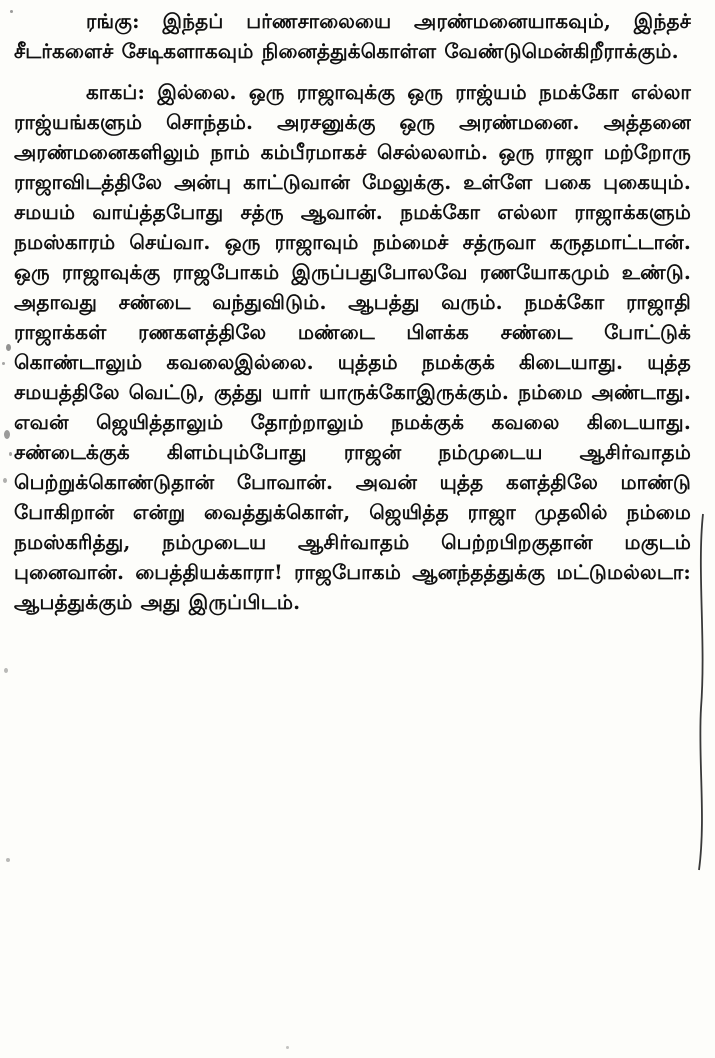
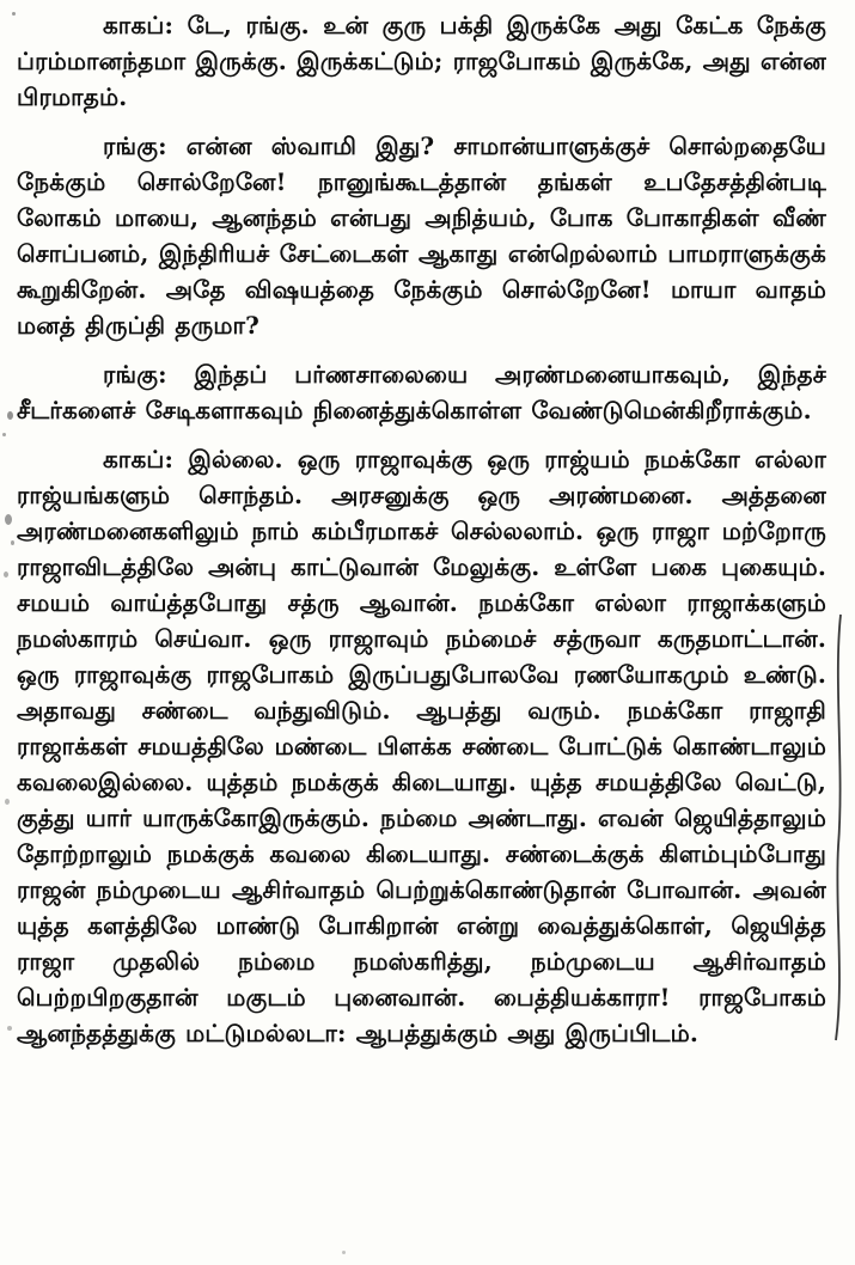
+ காகப்: டே, ரங்கு. உன் குரு பக்தி இருக்கே அது கேட்க நேக்கு ப்ரம்மானந்தமா இருக்கு. இருக்கட்டும்; ராஜபோகம் இருக்கே, அது என்ன பிரமாதம்.
+ ரங்கு: என்ன ஸ்வாமி இது? சாமான்யாளுக்குச் சொல்றதையே நேக்கும் சொல்றேனே! நானுங்கூடத்தான் தங்கள் உபதேசத்தின்படி லோகம் மாயை, ஆனந்தம் என்பது அநித்யம், போக போகாதிகள் வீண் சொப்பனம், இந்திரியச் சேட்டைகள் ஆகாது என்றெல்லாம் பாமராளுக்குக் கூறுகிறேன். அதே விஷயத்தை நேக்கும் சொல்றேனே! மாயா வாதம் மனத் திருப்தி தருமா?
  ரங்கு: இந்தப் பர்ணசாலையை அரண்மனையாகவும், இந்தச் சீடர்களைச் சேடிகளாகவும் நினைத்துக்கொள்ள வேண்டுமென்கிறீராக்கும்.
- காகப்: இல்லை. ஒரு ராஜாவுக்கு ஒரு ராஜ்யம் நமக்கோ எல்லா ராஜ்யங்களும் சொந்தம். அரசனுக்கு ஒரு அரண்மனை. அத்தனை அரண்மனைகளிலும் நாம் கம்பீரமாகச் செல்லலாம். ஒரு ராஜா மற்றோரு ராஜாவிடத்திலே அன்பு காட்டுவான் மேலுக்கு. உள்ளே பகை புகையும். சமயம் வாய்த்தபோது சத்ரு ஆவான். நமக்கோ எல்லா ராஜாக்களும் நமஸ்காரம் செய்வா. ஒரு ராஜாவும் நம்மைச் சத்ருவா கருதமாட்டான். ஒரு ராஜாவுக்கு ராஜபோகம் இருப்பதுபோலவே ரணயோகமும் உண்டு. அதாவது சண்டை வந்துவிடும். ஆபத்து வரும். நமக்கோ ராஜாதி ராஜாக்கள் ரணகளத்திலே மண்டை பிளக்க சண்டை போட்டுக் கொண்டாலும் கவலைஇல்லை. யுத்தம் நமக்குக் கிடையாது. யுத்த சமயத்திலே வெட்டு, குத்து யார் யாருக்கோஇருக்கும். நம்மை அண்டாது. எவன் ஜெயித்தாலும் தோற்றாலும் நமக்குக் கவலை கிடையாது. சண்டைக்குக் கிளம்பும்போது ராஜன் நம்முடைய ஆசிர்வாதம் பெற்றுக்கொண்டுதான் போவான். அவன் யுத்த களத்திலே மாண்டு போகிறான் என்று வைத்துக்கொள், ஜெயித்த ராஜா முதலில் நம்மை நமஸ்கரித்து, நம்முடைய ஆசிர்வாதம் பெற்றபிறகுதான் மகுடம் புனைவான். பைத்தியக்காரா! ராஜபோகம் ஆனந்தத்துக்கு மட்டுமல்லடா: ஆபத்துக்கும் அது இருப்பிடம்.
+ காகப்: இல்லை. ஒரு ராஜாவுக்கு ஒரு ராஜ்யம் நமக்கோ எல்லா ராஜ்யங்களும் சொந்தம். அரசனுக்கு ஒரு அரண்மனை. அத்தனை அரண்மனைகளிலும் நாம் கம்பீரமாகச் செல்லலாம். ஒரு ராஜா மற்றோரு ராஜாவிடத்திலே அன்பு காட்டுவான் மேலுக்கு. உள்ளே பகை புகையும். சமயம் வாய்த்தபோது சத்ரு ஆவான். நமக்கோ எல்லா ராஜாக்களும் நமஸ்காரம் செய்வா. ஒரு ராஜாவும் நம்மைச் சத்ருவா கருதமாட்டான். ஒரு ராஜாவுக்கு ராஜபோகம் இருப்பதுபோலவே ரணயோகமும் உண்டு. அதாவது சண்டை வந்துவிடும். ஆபத்து வரும். நமக்கோ ராஜாதி ராஜாக்கள் சமயத்திலே மண்டை பிளக்க சண்டை போட்டுக் கொண்டாலும் கவலைஇல்லை. யுத்தம் நமக்குக் கிடையாது. யுத்த சமயத்திலே வெட்டு, குத்து யார் யாருக்கோஇருக்கும். நம்மை அண்டாது. எவன் ஜெயித்தாலும் தோற்றாலும் நமக்குக் கவலை கிடையாது. சண்டைக்குக் கிளம்பும்போது ராஜன் நம்முடைய ஆசிர்வாதம் பெற்றுக்கொண்டுதான் போவான். அவன் யுத்த களத்திலே மாண்டு போகிறான் என்று வைத்துக்கொள், ஜெயித்த ராஜா முதலில் நம்மை நமஸ்கரித்து, நம்முடைய ஆசிர்வாதம் பெற்றபிறகுதான் மகுடம் புனைவான். பைத்தியக்காரா! ராஜபோகம் ஆனந்தத்துக்கு மட்டுமல்லடா: ஆபத்துக்கும் அது இருப்பிடம்.
